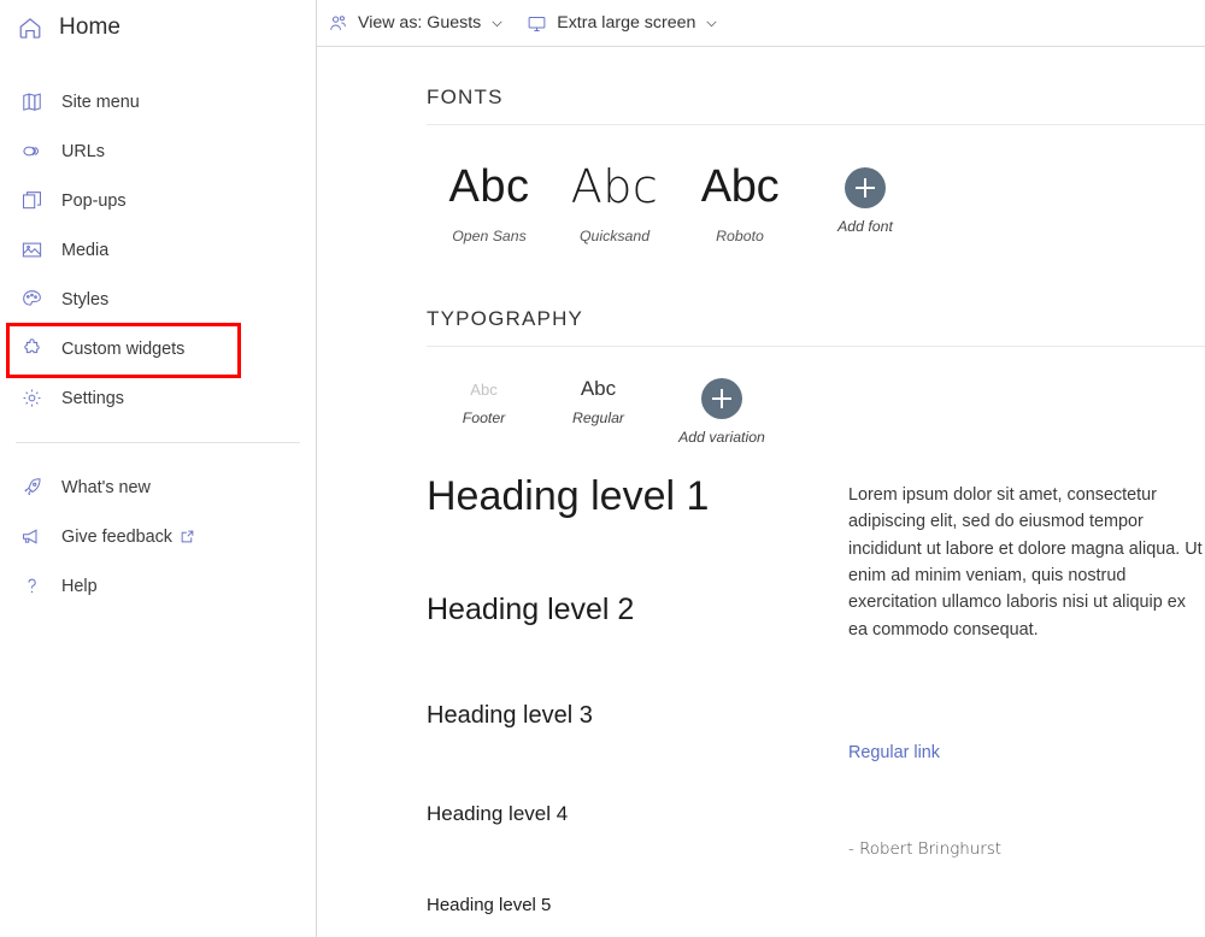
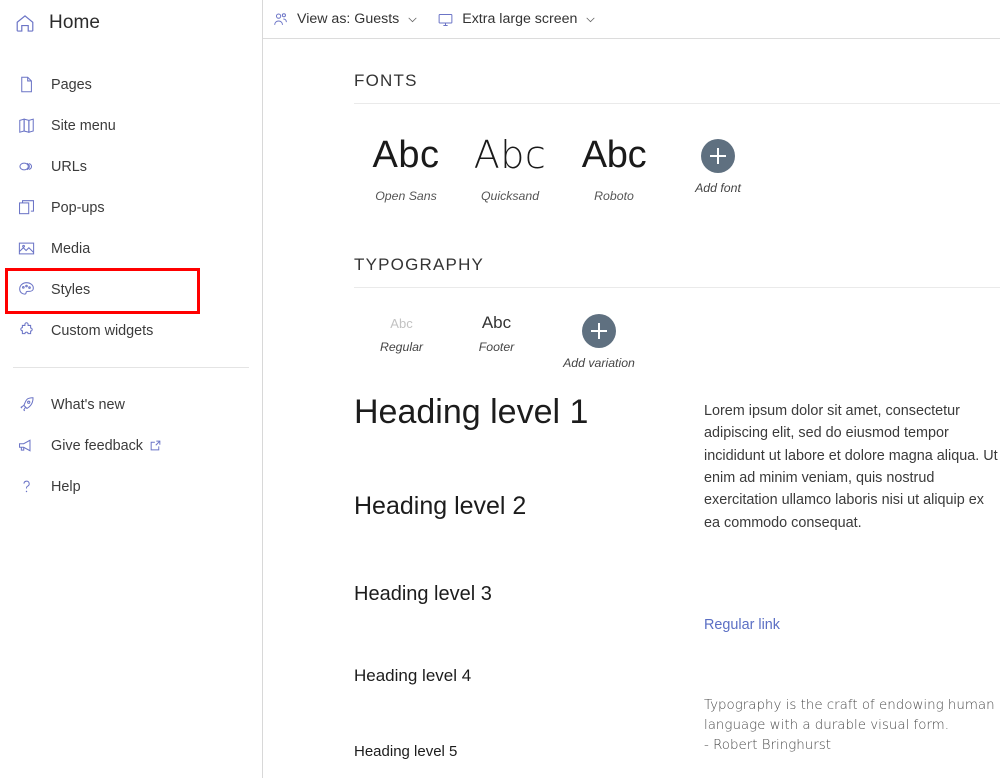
  Home
+ Pages
  Site menu
  URLs
  Pop-ups
  Media
  Styles
  Custom widgets
- Settings
  What's new
  Give feedback
  Help
  View as: Guests
  Extra large screen
  FONTS
  Abc
  Open Sans
  Abc
  Quicksand
  Abc
  Roboto
  Add font
  TYPOGRAPHY
  Abc
- Footer
+ Regular
  Abc
- Regular
+ Footer
  Add variation
  Heading level 1
  Heading level 2
  Heading level 3
  Heading level 4
  Heading level 5
  Lorem ipsum dolor sit amet, consectetur adipiscing elit, sed do eiusmod tempor incididunt ut labore et dolore magna aliqua. Ut enim ad minim veniam, quis nostrud exercitation ullamco laboris nisi ut aliquip ex ea commodo consequat.
  Regular link
+ Typography is the craft of endowing human language with a durable visual form.
  - Robert Bringhurst
